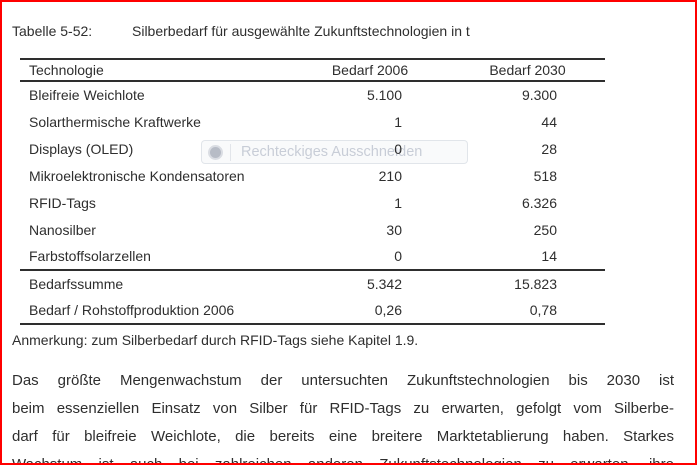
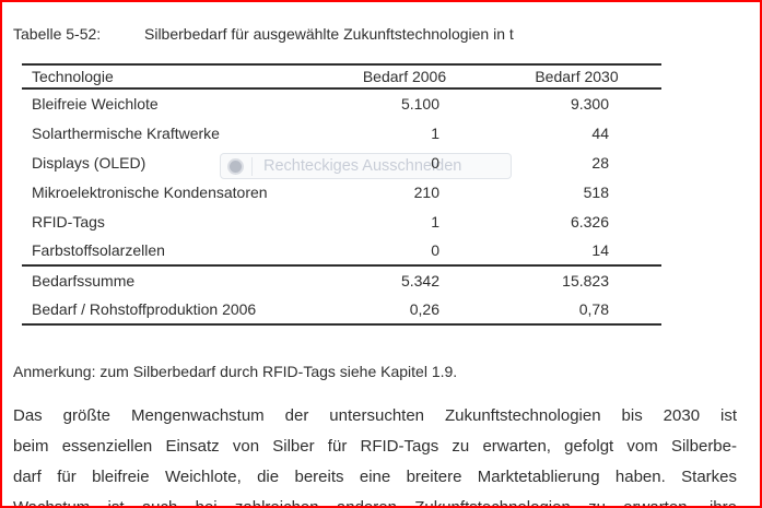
  Tabelle 5-52: Silberbedarf für ausgewählte Zukunftstechnologien in t
  Technologie	Bedarf 2006	Bedarf 2030
  Bleifreie Weichlote	5.100	9.300
  Solarthermische Kraftwerke	1	44
  Displays (OLED)	0	28
  Mikroelektronische Kondensatoren	210	518
  RFID-Tags	1	6.326
- Nanosilber	30	250
  Farbstoffsolarzellen	0	14
  Bedarfssumme	5.342	15.823
  Bedarf / Rohstoffproduktion 2006	0,26	0,78
  Anmerkung: zum Silberbedarf durch RFID-Tags siehe Kapitel 1.9.
  Das größte Mengenwachstum der untersuchten Zukunftstechnologien bis 2030 ist
  beim essenziellen Einsatz von Silber für RFID-Tags zu erwarten, gefolgt vom Silberbe-
  darf für bleifreie Weichlote, die bereits eine breitere Marktetablierung haben. Starkes
  Rechteckiges Ausschneiden
